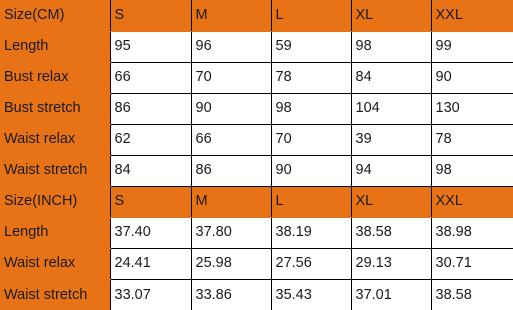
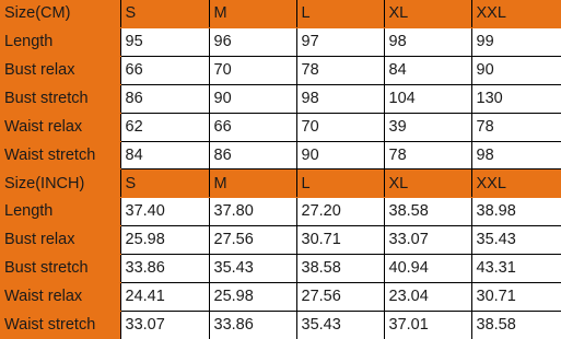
  Size(CM)	S	M	L	XL	XXL
- Length	95	96	59	98	99
+ Length	95	96	97	98	99
  Bust relax	66	70	78	84	90
  Bust stretch	86	90	98	104	130
  Waist relax	62	66	70	39	78
- Waist stretch	84	86	90	94	98
+ Waist stretch	84	86	90	78	98
  Size(INCH)	S	M	L	XL	XXL
- Length	37.40	37.80	38.19	38.58	38.98
+ Length	37.40	37.80	27.20	38.58	38.98
+ Bust relax	25.98	27.56	30.71	33.07	35.43
+ Bust stretch	33.86	35.43	38.58	40.94	43.31
- Waist relax	24.41	25.98	27.56	29.13	30.71
+ Waist relax	24.41	25.98	27.56	23.04	30.71
  Waist stretch	33.07	33.86	35.43	37.01	38.58
